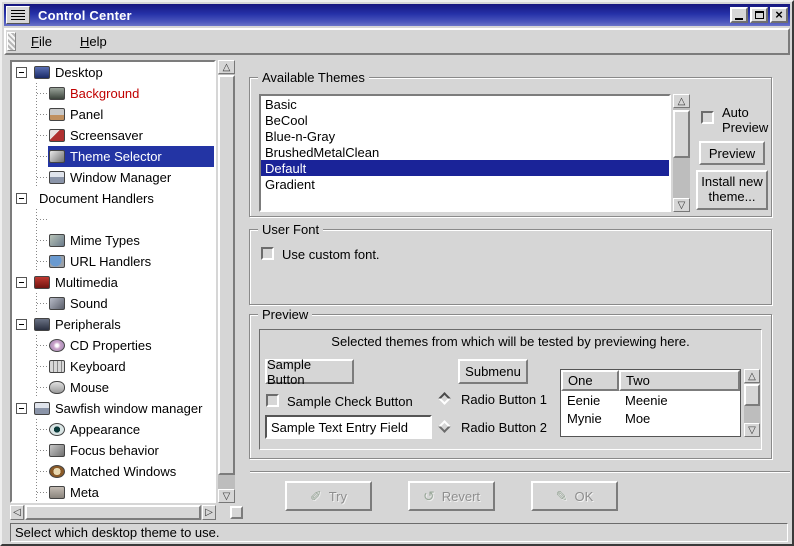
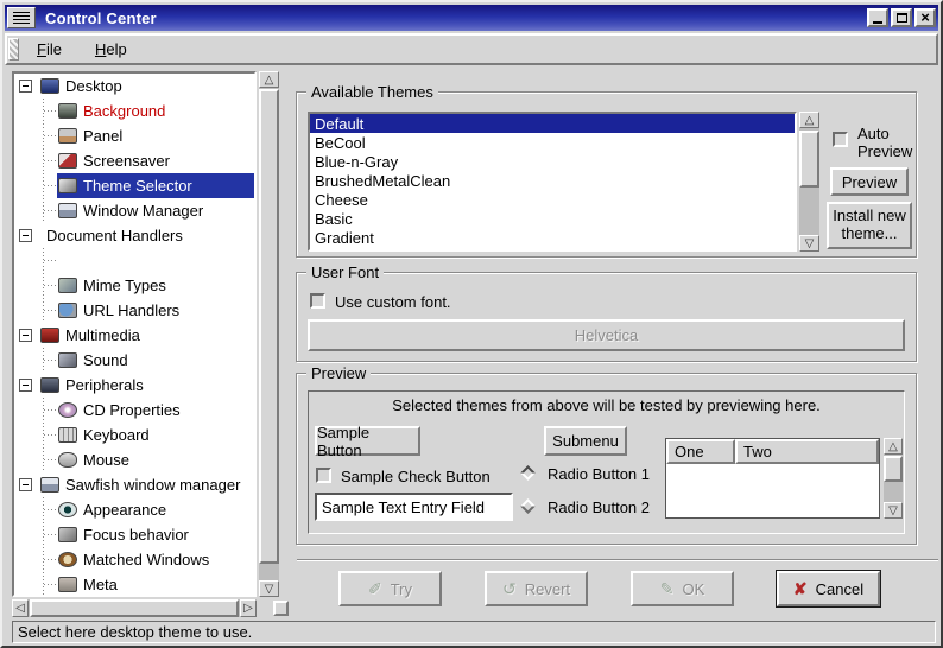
  Control Center
  ×
  File
  Help
  Desktop
  Background
  Panel
  Screensaver
  Theme Selector
  Window Manager
  Document Handlers
  Mime Types
  URL Handlers
  Multimedia
  Sound
  Peripherals
  CD Properties
  Keyboard
  Mouse
  Sawfish window manager
  Appearance
  Focus behavior
  Matched Windows
  Meta
  △
  ▽
  ◁
  ▷
  Available Themes
- Basic
+ Default
  BeCool
  Blue-n-Gray
  BrushedMetalClean
+ Cheese
- Default
+ Basic
  Gradient
  △
  ▽
  Auto Preview
  Preview
  Install new theme...
  User Font
  Use custom font.
+ Helvetica
  Preview
- Selected themes from which will be tested by previewing here.
+ Selected themes from above will be tested by previewing here.
  Sample Button
  Submenu
  Sample Check Button
  Sample Text Entry Field
  Radio Button 1
  Radio Button 2
  One
  Two
- Eenie
- Meenie
- Mynie
- Moe
  △
  ▽
  ✐
  Try
  ↺
  Revert
  ✎
  OK
+ ✘
+ Cancel
- Select which desktop theme to use.
+ Select here desktop theme to use.
